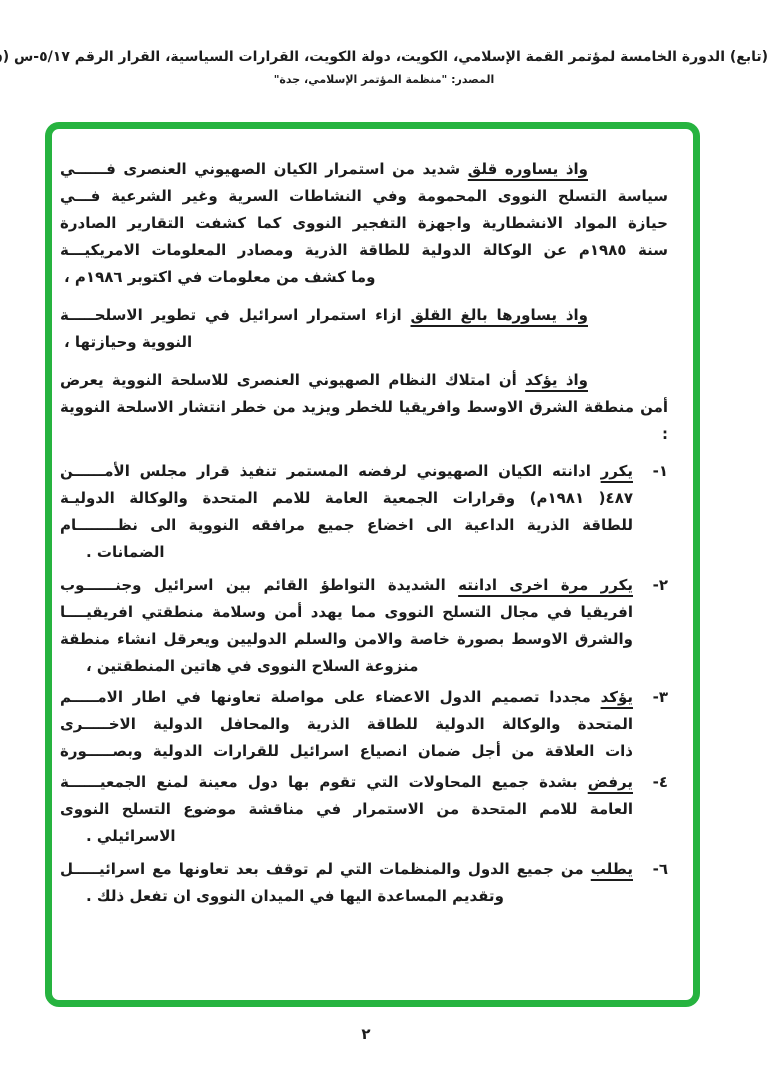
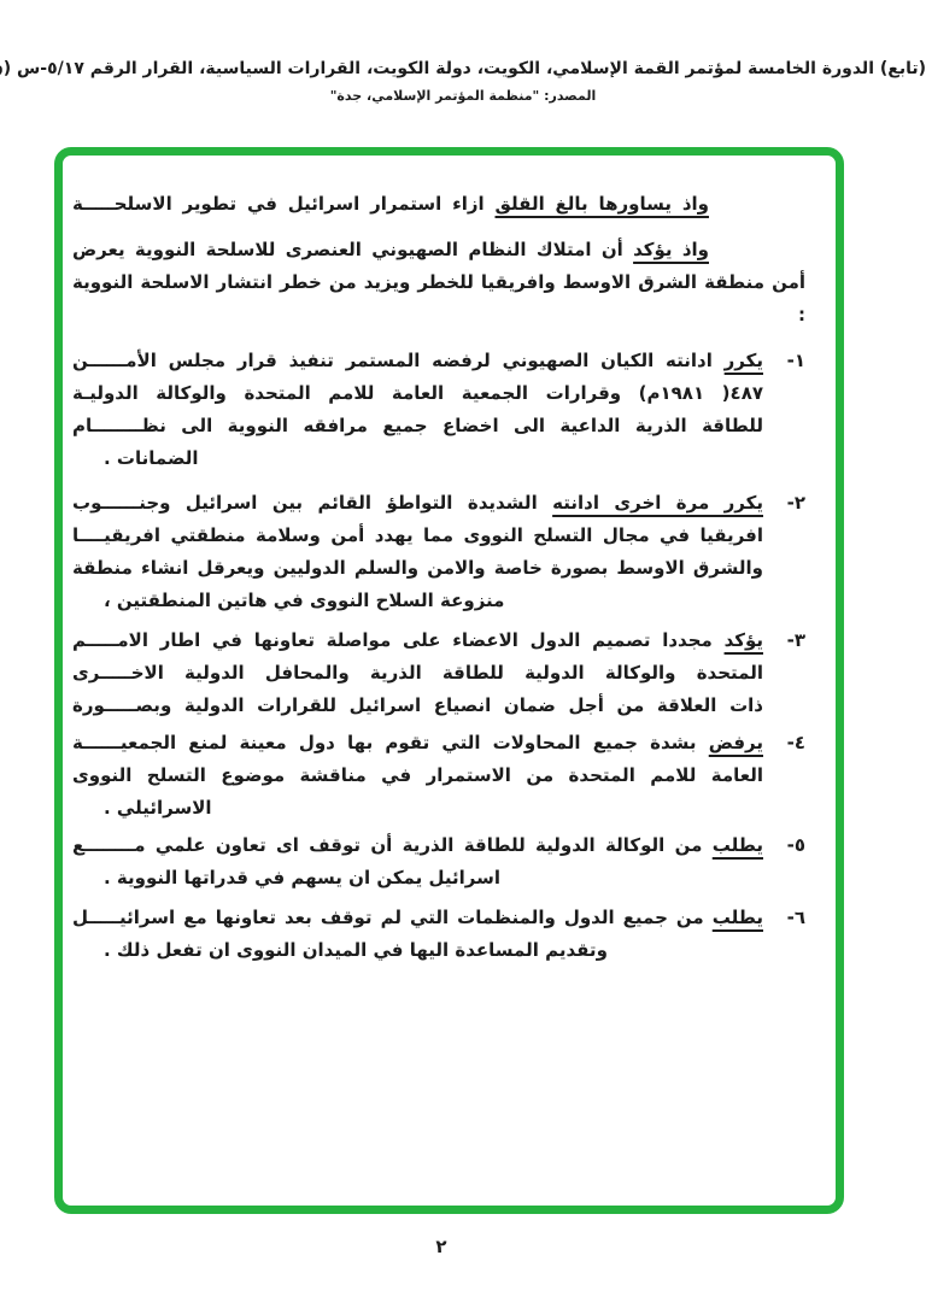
  (تابع) الدورة الخامسة لمؤتمر القمة الإسلامي، الكويت، دولة الكويت، القرارات السياسية، القرار الرقم ٥/١٧-س (
  المصدر: "منظمة المؤتمر الإسلامي، جدة"
- واذ يساوره قلق شديد من استمرار الكيان الصهيوني العنصرى فــــــي
- سياسة التسلح النووى المحمومة وفي النشاطات السرية وغير الشرعية فـــي
- حيازة المواد الانشطارية واجهزة التفجير النووى كما كشفت التقارير الصادرة
- سنة ١٩٨٥م عن الوكالة الدولية للطاقة الذرية ومصادر المعلومات الامريكيـــة
- وما كشف من معلومات في اكتوبر ١٩٨٦م ،
  واذ يساورها بالغ القلق ازاء استمرار اسرائيل في تطوير الاسلحـــــة
- النووية وحيازتها ،
  واذ يؤكد أن امتلاك النظام الصهيوني العنصرى للاسلحة النووية يعرض
  أمن منطقة الشرق الاوسط وافريقيا للخطر ويزيد من خطر انتشار الاسلحة النووية :
  ١-
  يكرر ادانته الكيان الصهيوني لرفضه المستمر تنفيذ قرار مجلس الأمــــــن
  ٤٨٧( ١٩٨١م) وقرارات الجمعية العامة للامم المتحدة والوكالة الدوليـة
  للطاقة الذرية الداعية الى اخضاع جميع مرافقه النووية الى نظــــــــام
  الضمانات .
  ٢-
  يكرر مرة اخرى ادانته الشديدة التواطؤ القائم بين اسرائيل وجنــــــوب
  افريقيا في مجال التسلح النووى مما يهدد أمن وسلامة منطقتي افريقيــــا
  والشرق الاوسط بصورة خاصة والامن والسلم الدوليين ويعرقل انشاء منطقة
  منزوعة السلاح النووى في هاتين المنطقتين ،
  ٣-
  يؤكد مجددا تصميم الدول الاعضاء على مواصلة تعاونها في اطار الامـــــم
  المتحدة والوكالة الدولية للطاقة الذرية والمحافل الدولية الاخـــــرى
  ذات العلاقة من أجل ضمان انصياع اسرائيل للقرارات الدولية وبصـــــورة
  ٤-
  يرفض بشدة جميع المحاولات التي تقوم بها دول معينة لمنع الجمعيــــــة
  العامة للامم المتحدة من الاستمرار في مناقشة موضوع التسلح النووى
  الاسرائيلي .
+ ٥-
+ يطلب من الوكالة الدولية للطاقة الذرية أن توقف اى تعاون علمي مــــــــع
+ اسرائيل يمكن ان يسهم في قدراتها النووية .
  ٦-
  يطلب من جميع الدول والمنظمات التي لم توقف بعد تعاونها مع اسرائيـــــل
  وتقديم المساعدة اليها في الميدان النووى ان تفعل ذلك .
  ٢
